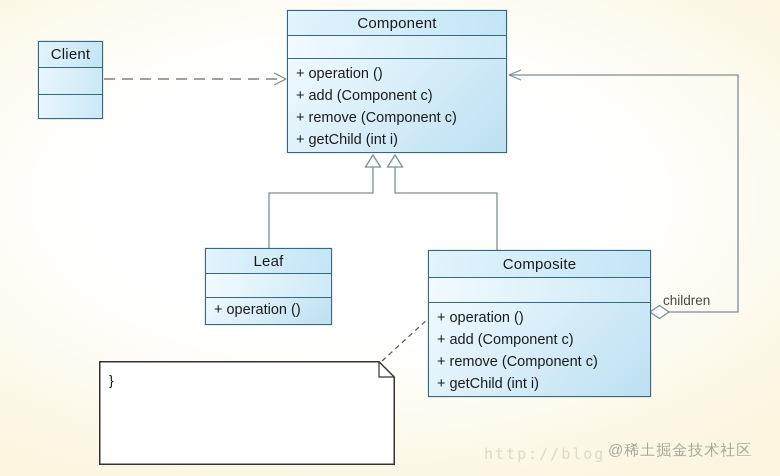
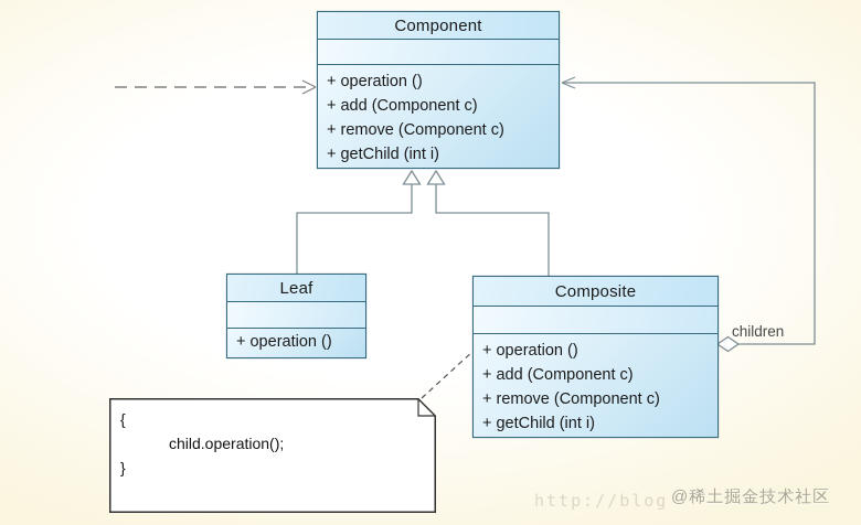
- Client
  Component
  + operation ()
  + add (Component c)
  + remove (Component c)
  + getChild (int i)
  Leaf
  + operation ()
  Composite
  + operation ()
  + add (Component c)
  + remove (Component c)
  + getChild (int i)
+ {
+ child.operation();
  }
  children
  http://blog
  @稀土掘金技术社区
